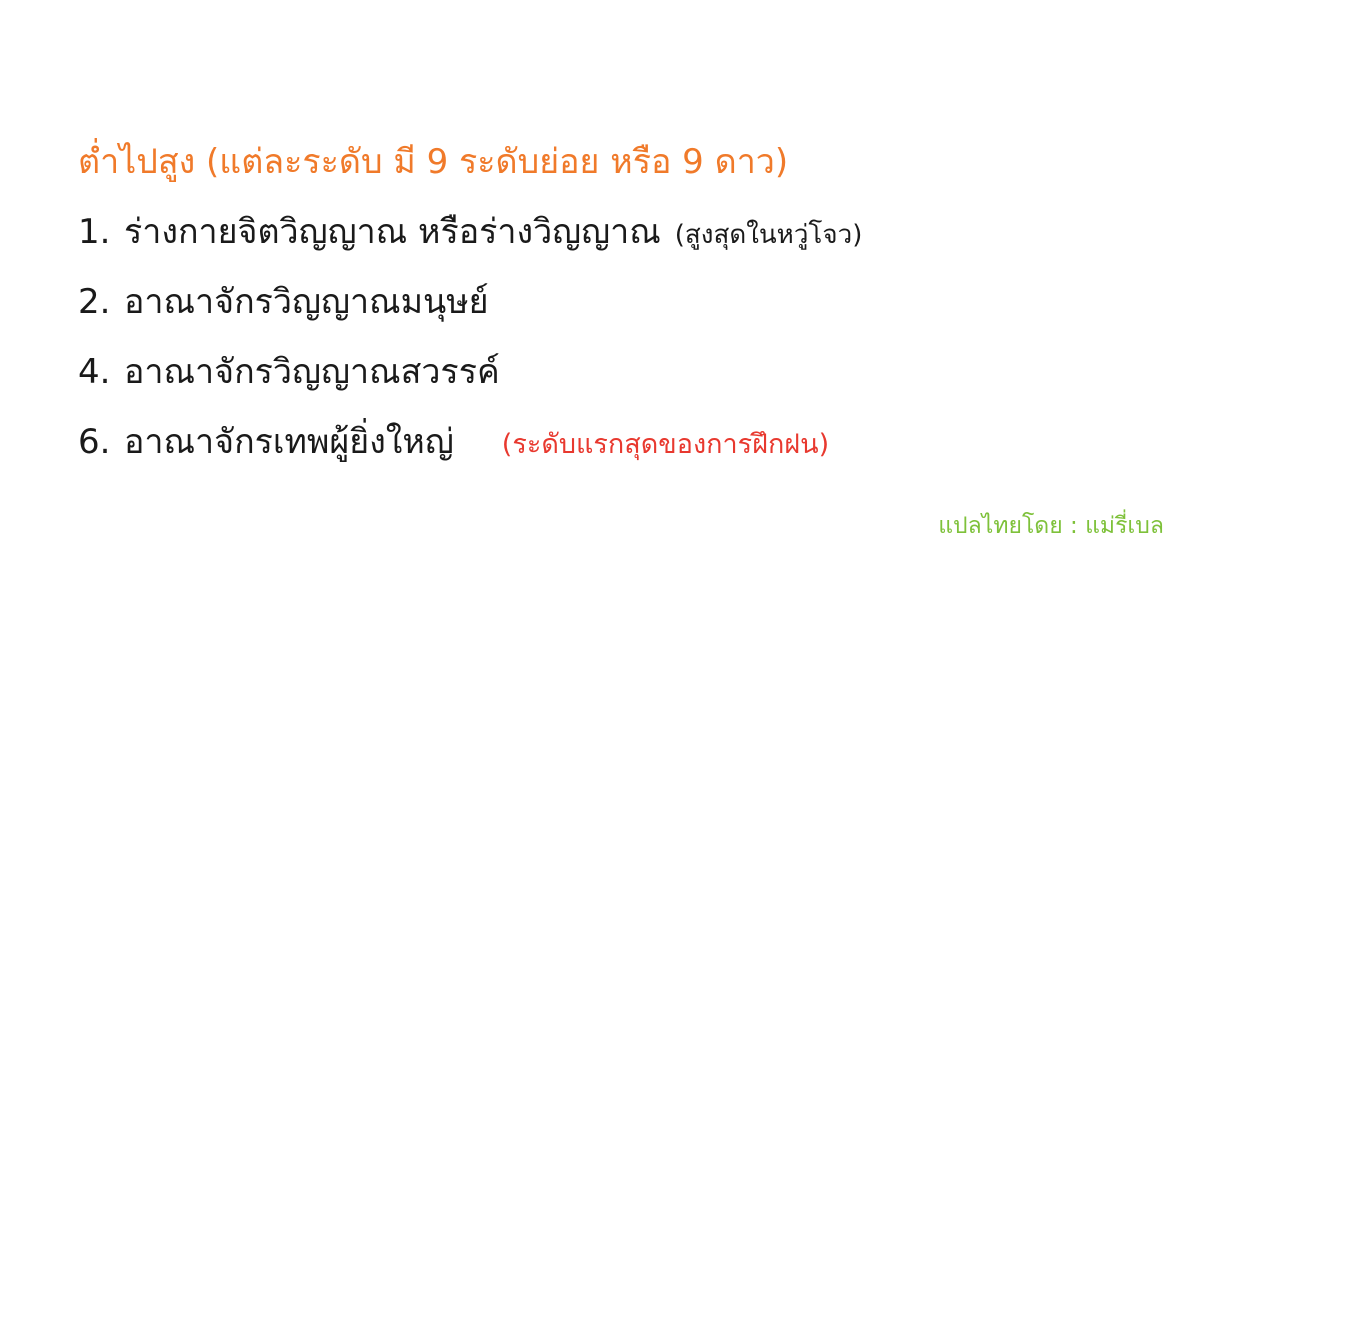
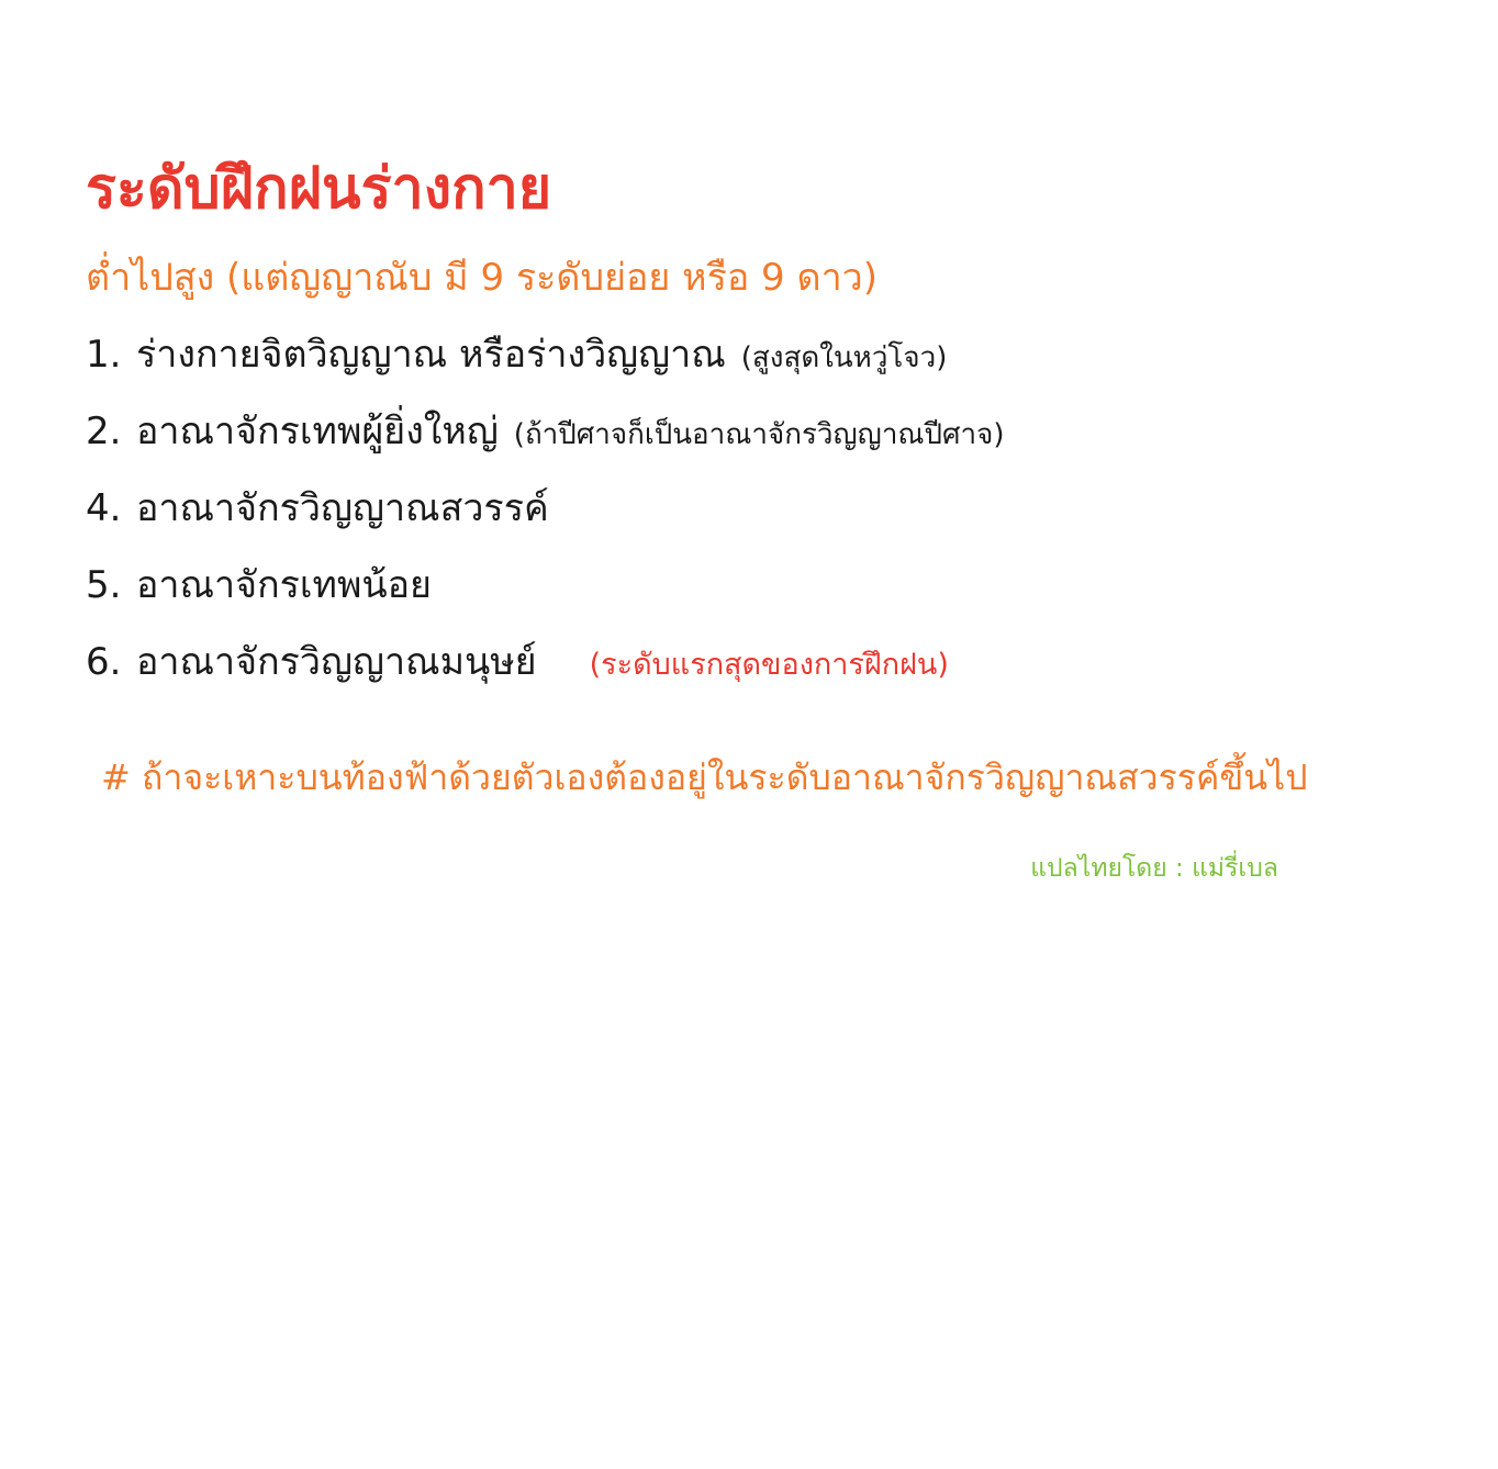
+ ระดับฝึกฝนร่างกาย
- ต่ำไปสูง (แต่ละระดับ มี 9 ระดับย่อย หรือ 9 ดาว)
+ ต่ำไปสูง (แต่ญญาณับ มี 9 ระดับย่อย หรือ 9 ดาว)
  1.
  ร่างกายจิตวิญญาณ หรือร่างวิญญาณ
  (สูงสุดในหวู่โจว)
  2.
- อาณาจักรวิญญาณมนุษย์
+ อาณาจักรเทพผู้ยิ่งใหญ่
+ (ถ้าปีศาจก็เป็นอาณาจักรวิญญาณปีศาจ)
  4.
  อาณาจักรวิญญาณสวรรค์
+ 5.
+ อาณาจักรเทพน้อย
  6.
- อาณาจักรเทพผู้ยิ่งใหญ่
+ อาณาจักรวิญญาณมนุษย์
  (ระดับแรกสุดของการฝึกฝน)
+ # ถ้าจะเหาะบนท้องฟ้าด้วยตัวเองต้องอยู่ในระดับอาณาจักรวิญญาณสวรรค์ขึ้นไป
  แปลไทยโดย : แม่รี่เบล
